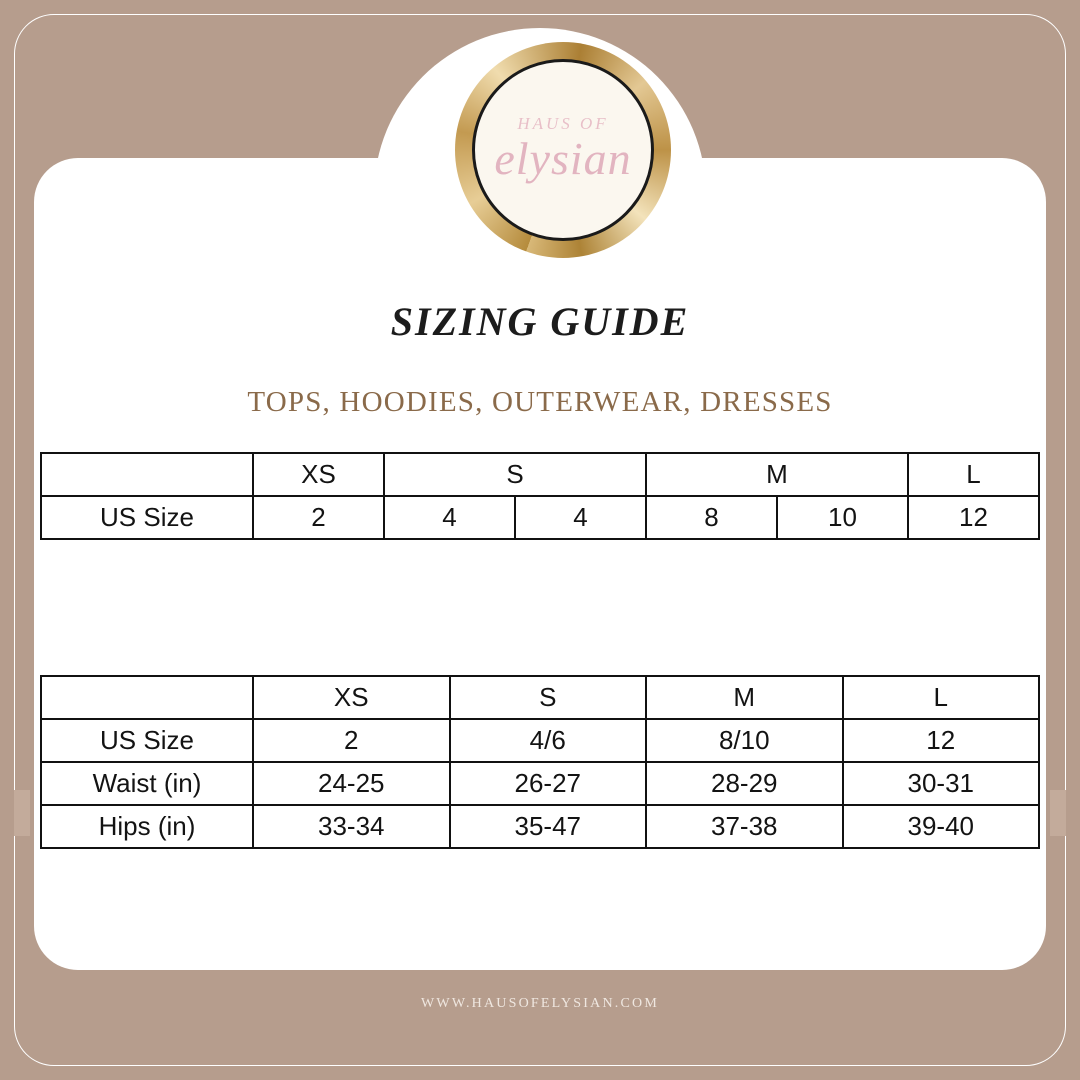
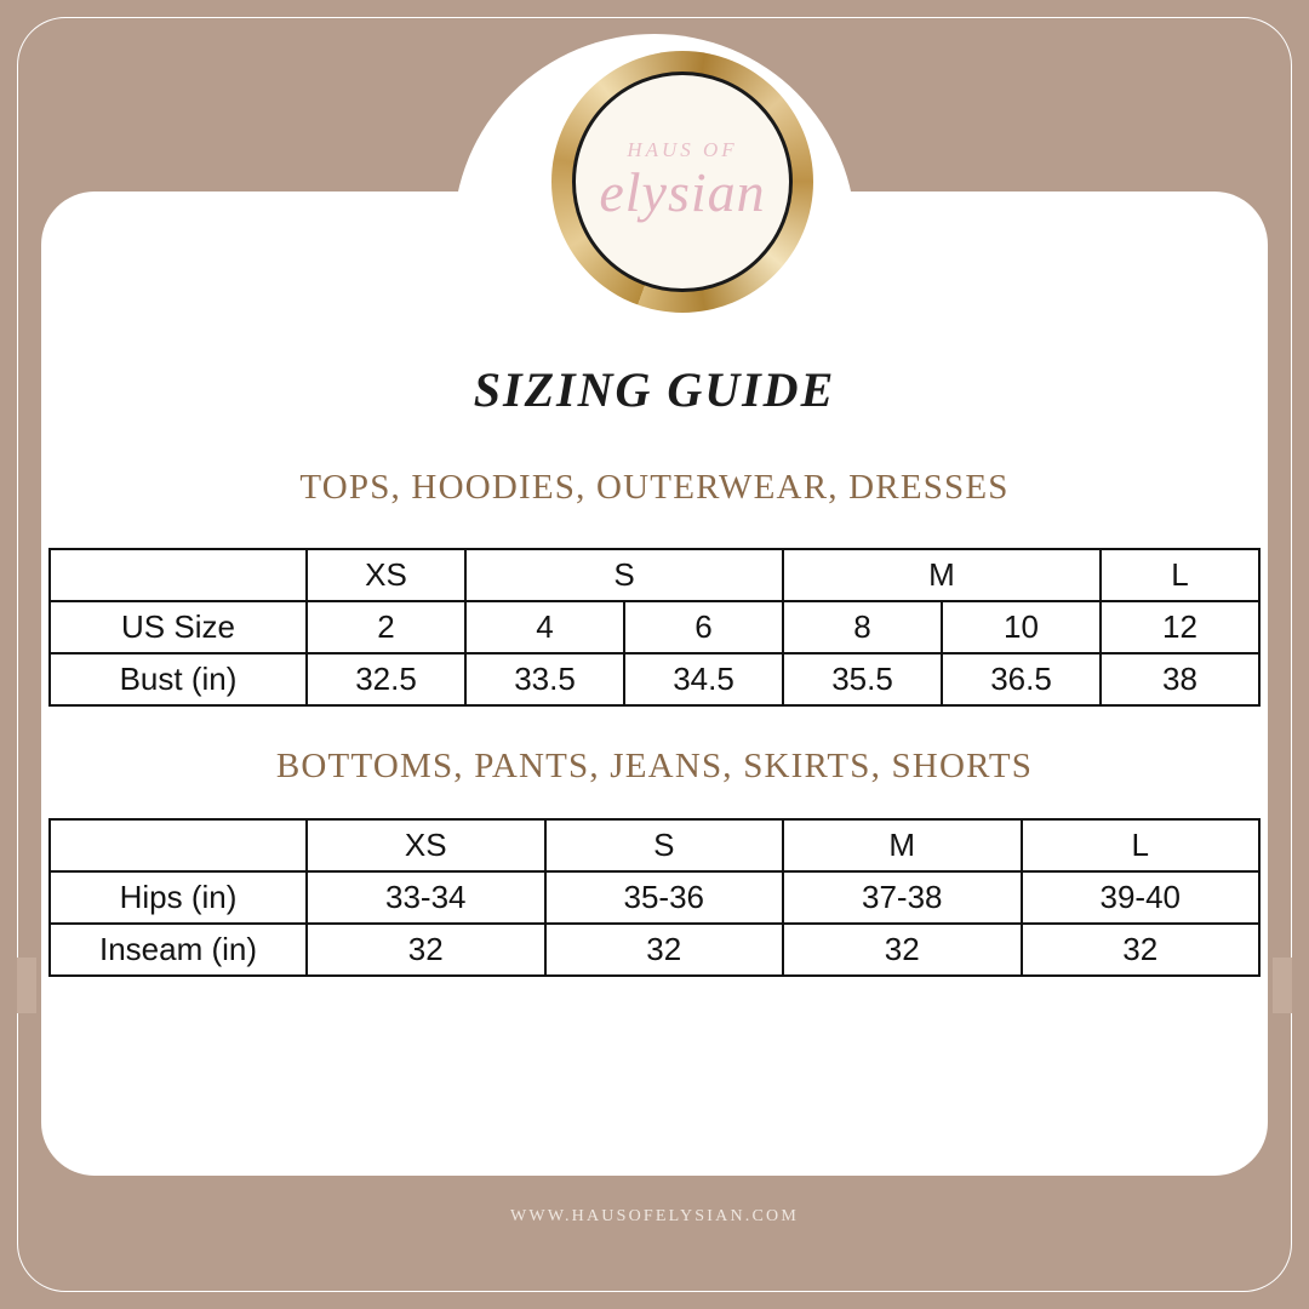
  HAUS OF
  elysian
  SIZING GUIDE
  TOPS, HOODIES, OUTERWEAR, DRESSES
  	XS	S	M	L
- US Size	2	4	4	8	10	12
+ US Size	2	4	6	8	10	12
+ Bust (in)	32.5	33.5	34.5	35.5	36.5	38
+ BOTTOMS, PANTS, JEANS, SKIRTS, SHORTS
  	XS	S	M	L
- US Size	2	4/6	8/10	12
- Waist (in)	24-25	26-27	28-29	30-31
- Hips (in)	33-34	35-47	37-38	39-40
+ Hips (in)	33-34	35-36	37-38	39-40
+ Inseam (in)	32	32	32	32
  WWW.HAUSOFELYSIAN.COM
